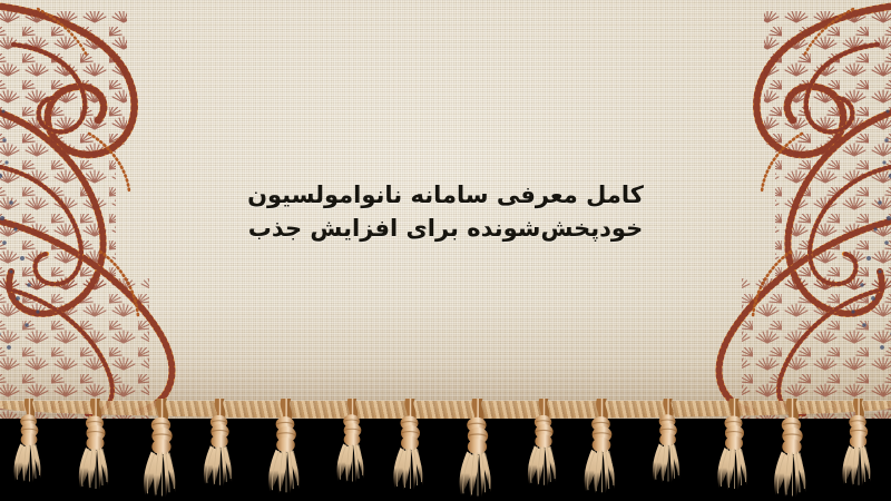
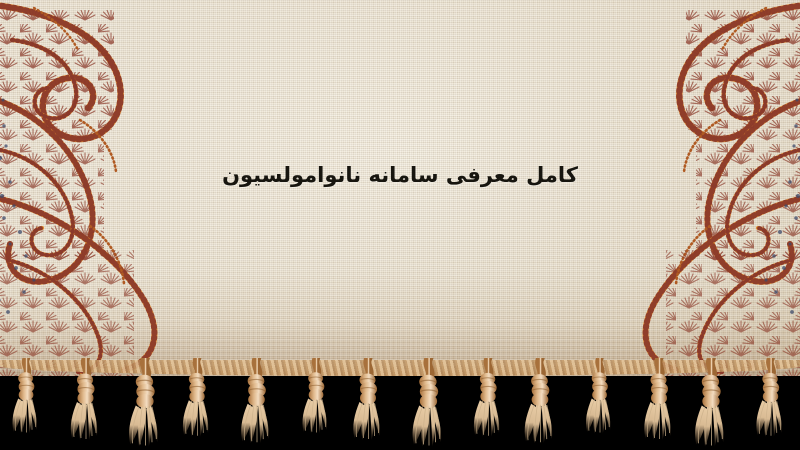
  کامل معرفی سامانه نانوامولسیون
- خودپخش‌شونده برای افزایش جذب
